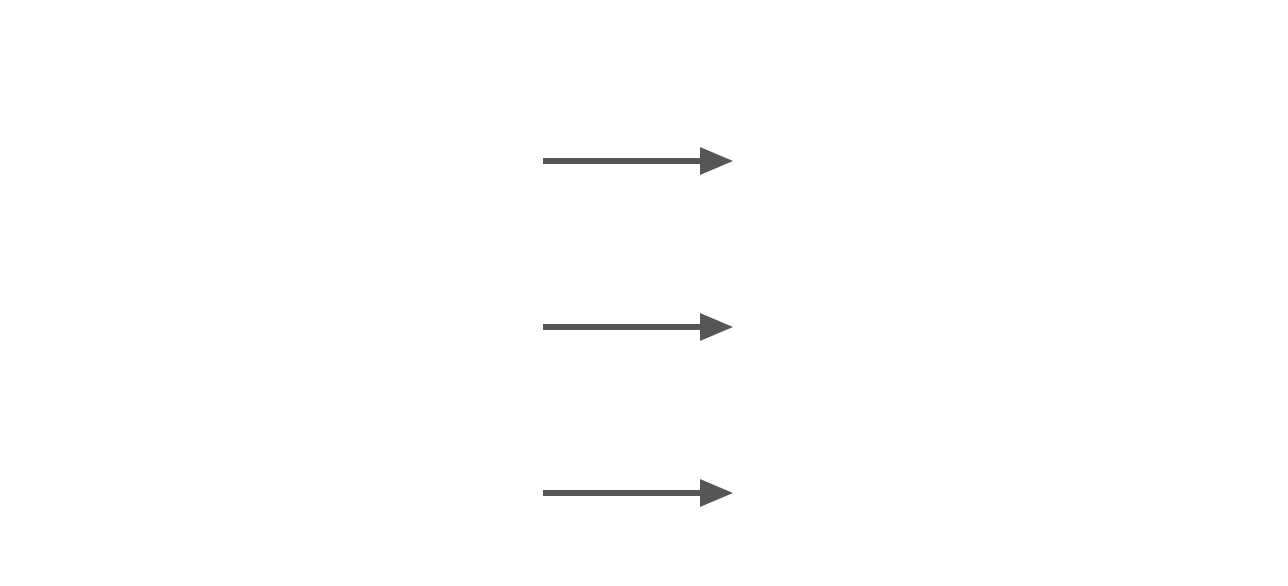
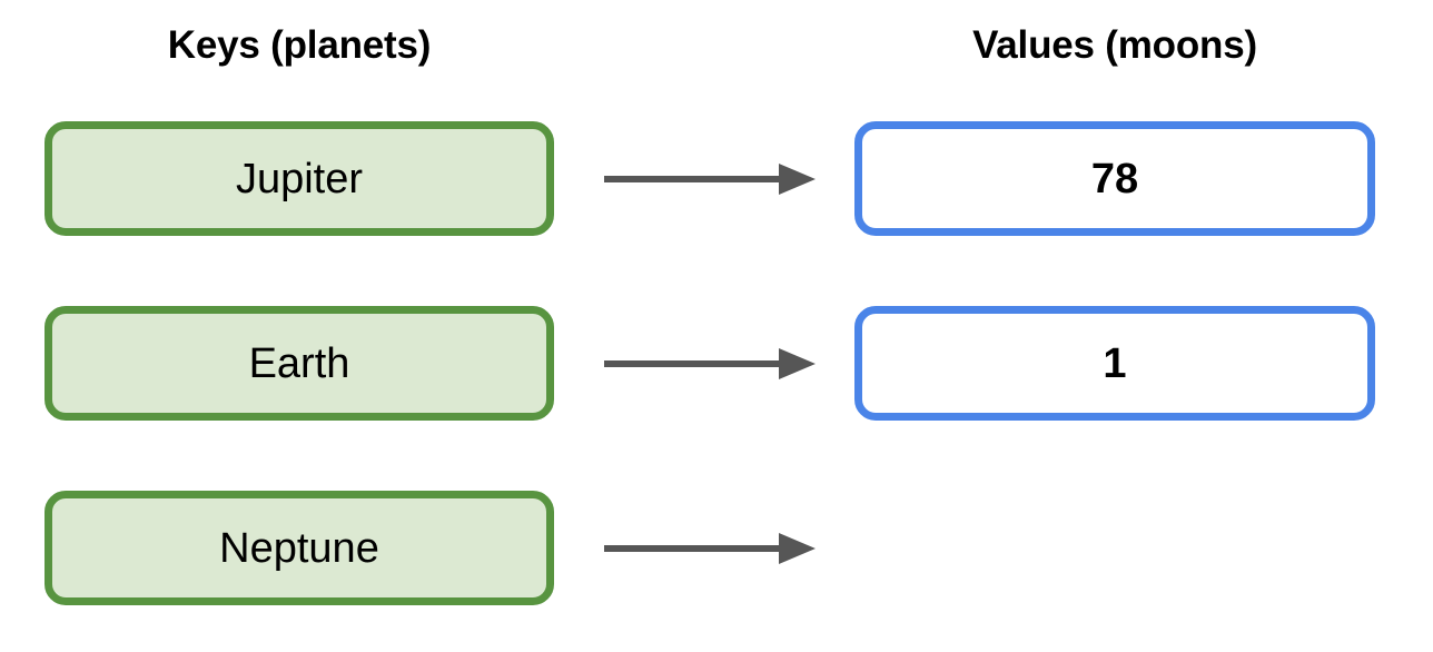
+ Keys (planets)
+ Values (moons)
+ Jupiter
+ 78
+ Earth
+ 1
+ Neptune
